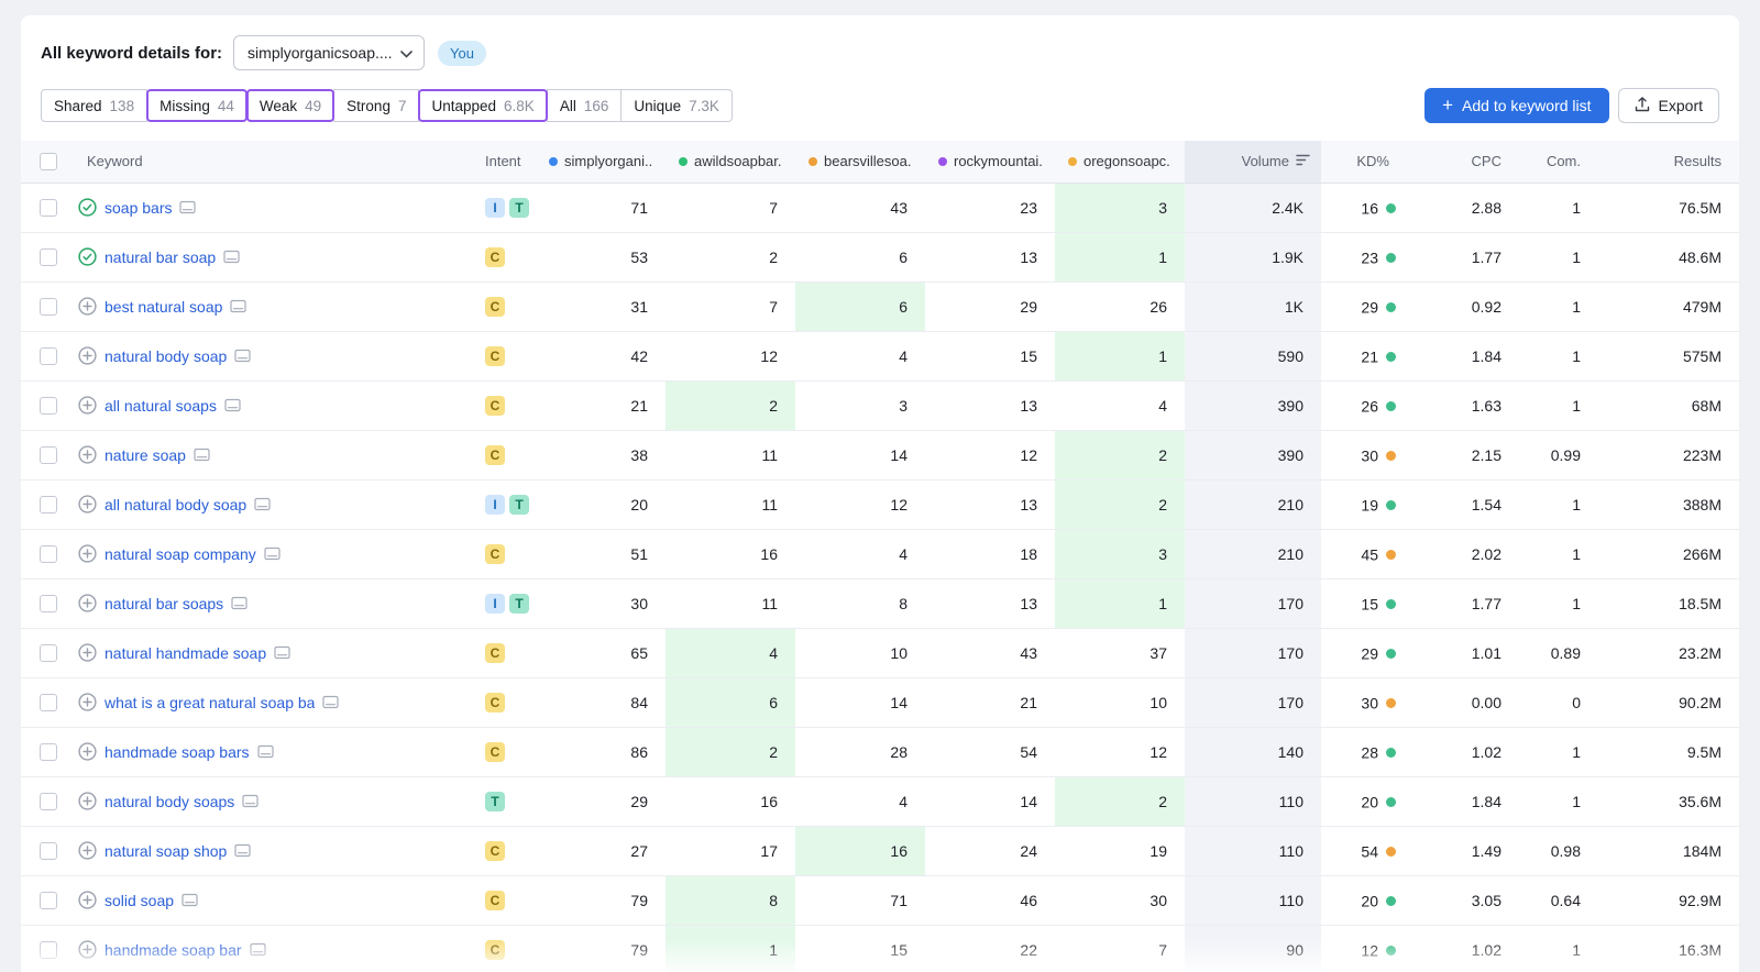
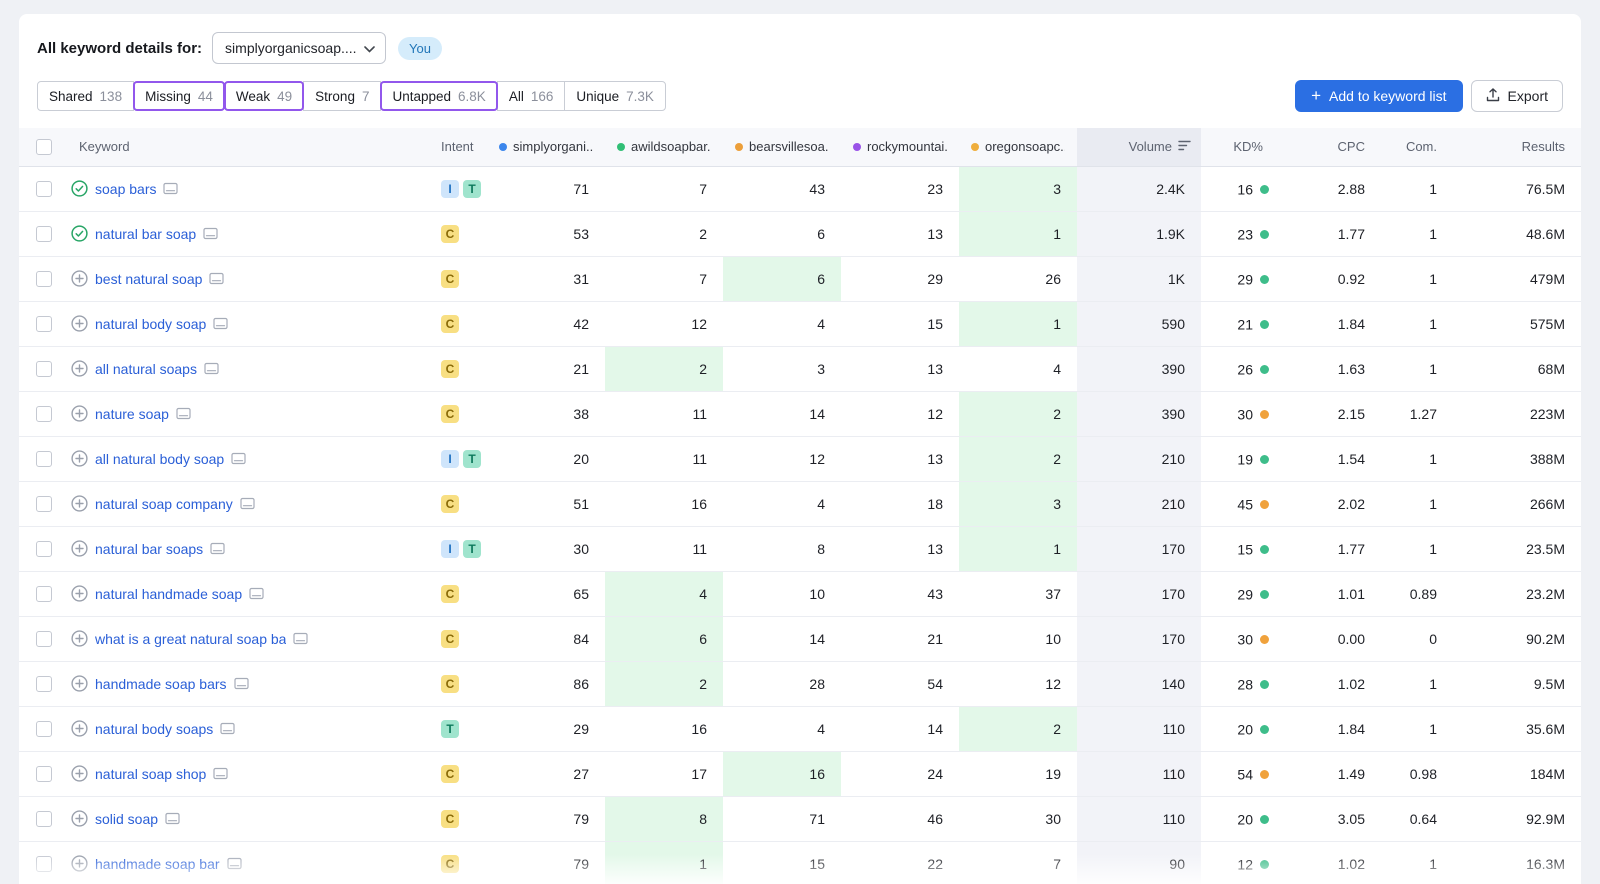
  All keyword details for:
  simplyorganicsoap....
  You
  Shared
  138
  Missing
  44
  Weak
  49
  Strong
  7
  Untapped
  6.8K
  All
  166
  Unique
  7.3K
  +
  Add to keyword list
  Export
  	Keyword	Intent	simplyorgani..	awildsoapbar.	bearsvillesoa.	rockymountai.	oregonsoapc.	Volume	KD%	CPC	Com.	Results
  	soap bars	I T	71	7	43	23	3	2.4K	16	2.88	1	76.5M
  	natural bar soap	C	53	2	6	13	1	1.9K	23	1.77	1	48.6M
  	best natural soap	C	31	7	6	29	26	1K	29	0.92	1	479M
  	natural body soap	C	42	12	4	15	1	590	21	1.84	1	575M
  	all natural soaps	C	21	2	3	13	4	390	26	1.63	1	68M
- 	nature soap	C	38	11	14	12	2	390	30	2.15	0.99	223M
+ 	nature soap	C	38	11	14	12	2	390	30	2.15	1.27	223M
  	all natural body soap	I T	20	11	12	13	2	210	19	1.54	1	388M
  	natural soap company	C	51	16	4	18	3	210	45	2.02	1	266M
- 	natural bar soaps	I T	30	11	8	13	1	170	15	1.77	1	18.5M
+ 	natural bar soaps	I T	30	11	8	13	1	170	15	1.77	1	23.5M
  	natural handmade soap	C	65	4	10	43	37	170	29	1.01	0.89	23.2M
  	what is a great natural soap ba	C	84	6	14	21	10	170	30	0.00	0	90.2M
  	handmade soap bars	C	86	2	28	54	12	140	28	1.02	1	9.5M
  	natural body soaps	T	29	16	4	14	2	110	20	1.84	1	35.6M
  	natural soap shop	C	27	17	16	24	19	110	54	1.49	0.98	184M
  	solid soap	C	79	8	71	46	30	110	20	3.05	0.64	92.9M
